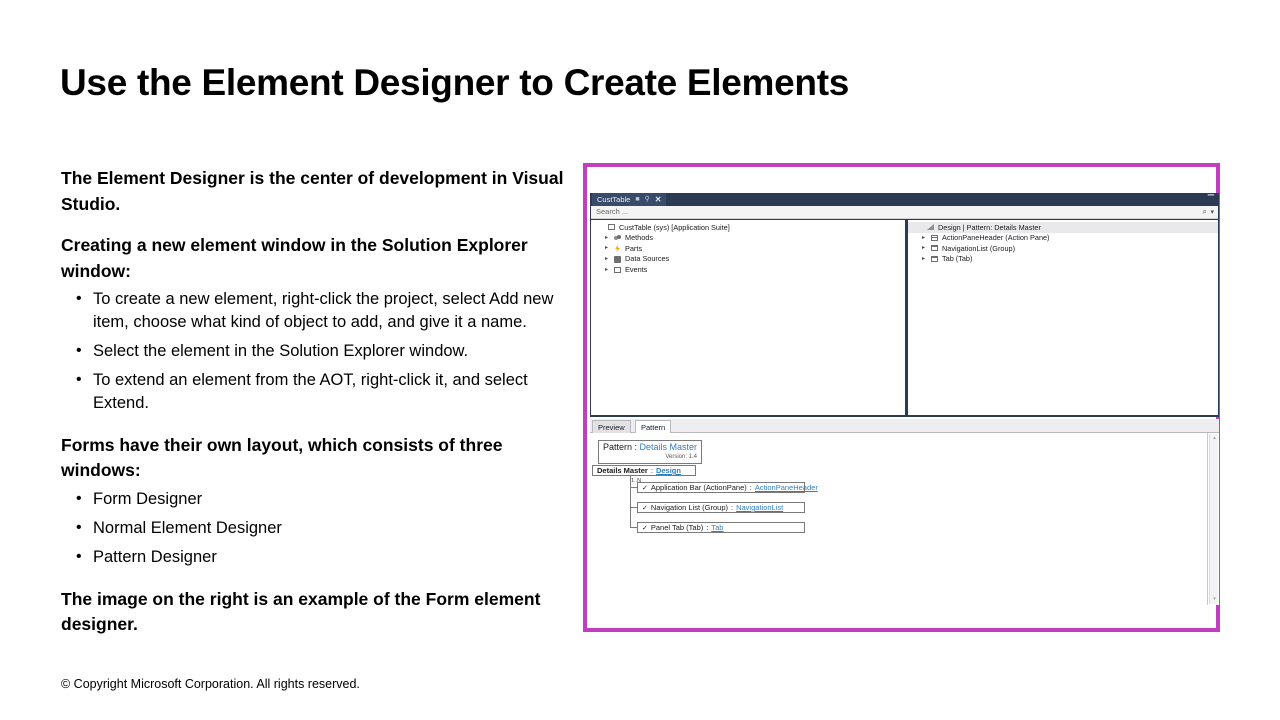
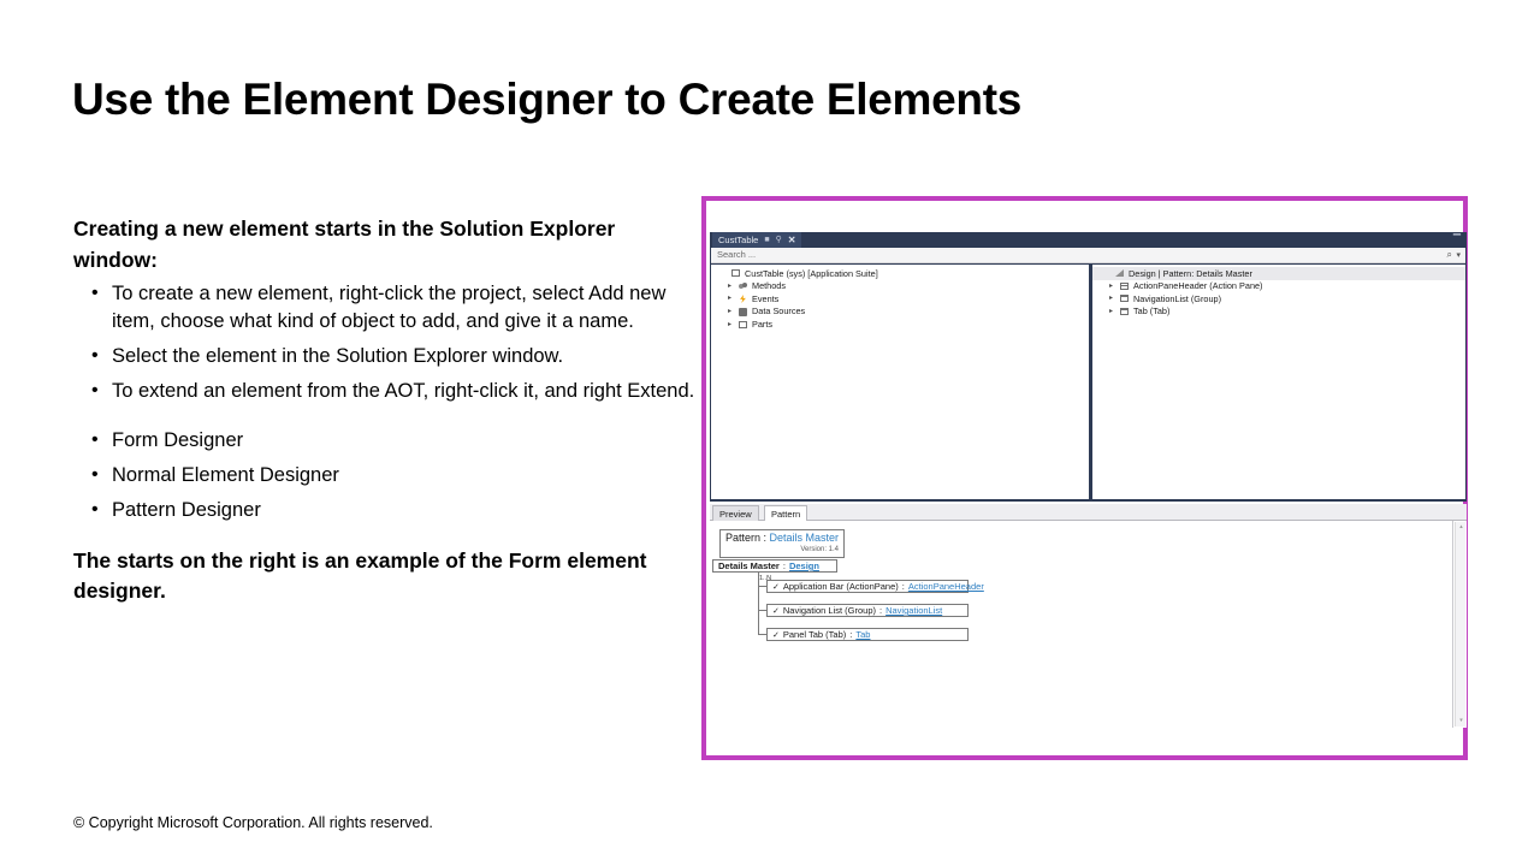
  Use the Element Designer to Create Elements
- The Element Designer is the center of development in Visual Studio.
- Creating a new element window in the Solution Explorer window:
+ Creating a new element starts in the Solution Explorer window:
  •
  To create a new element, right-click the project, select Add new item, choose what kind of object to add, and give it a name.
  •
  Select the element in the Solution Explorer window.
  •
- To extend an element from the AOT, right-click it, and select Extend.
+ To extend an element from the AOT, right-click it, and right Extend.
- Forms have their own layout, which consists of three windows:
  •
  Form Designer
  •
  Normal Element Designer
  •
  Pattern Designer
- The image on the right is an example of the Form element designer.
+ The starts on the right is an example of the Form element designer.
  © Copyright Microsoft Corporation. All rights reserved.
  CustTable
  ✕
  ▔
  Search ...
  ⌕
  CustTable (sys) [Application Suite]
  Methods
- Parts
+ Events
  Data Sources
- Events
+ Parts
  Design | Pattern: Details Master
  ActionPaneHeader (Action Pane)
  NavigationList (Group)
  Tab (Tab)
  Preview
  Pattern
  Pattern : Details Master
  Details Master
  :
  Design
  Application Bar (ActionPane)
  :
  ActionPaneHeader
  Navigation List (Group)
  :
  NavigationList
  Panel Tab (Tab)
  :
  Tab
